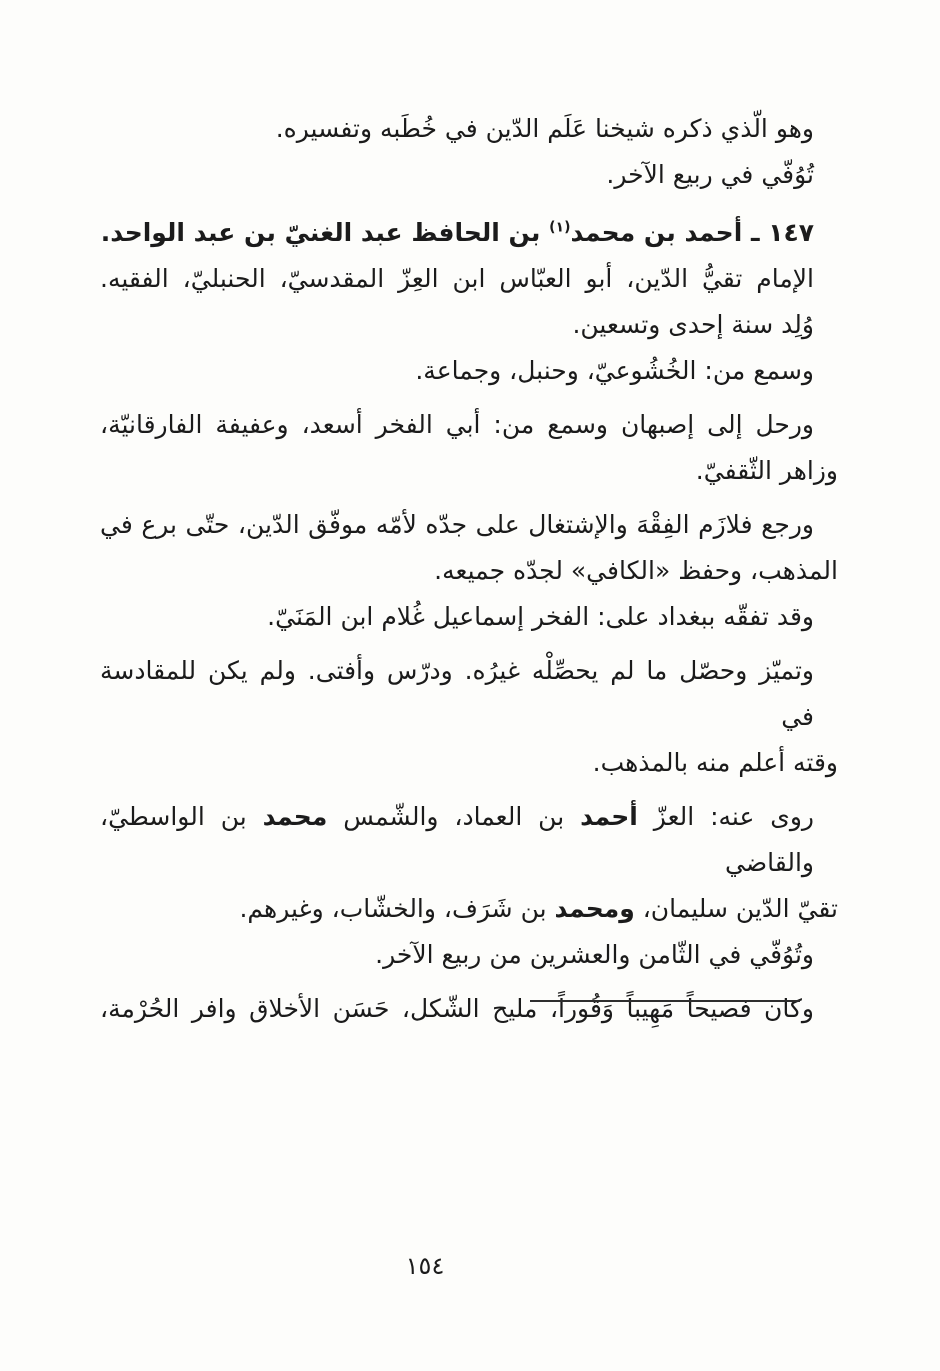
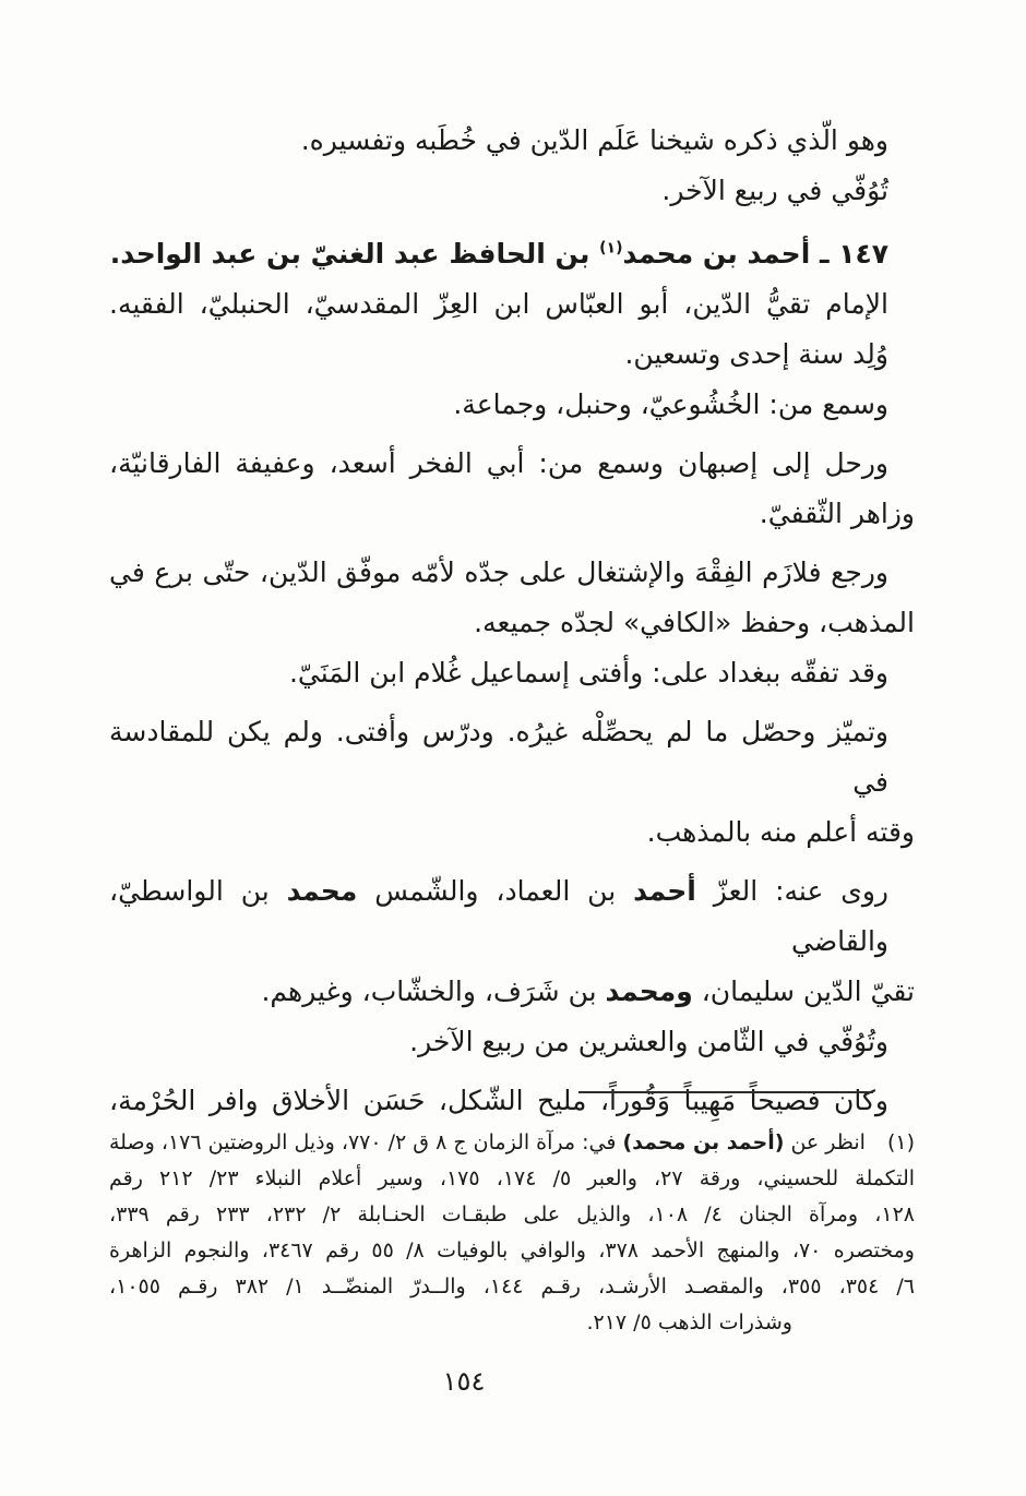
  وهو الّذي ذكره شيخنا عَلَم الدّين في خُطَبه وتفسيره.
  تُوُفّي في ربيع الآخر.
  ١٤٧ ـ أحمد بن محمد(١) بن الحافظ عبد الغنيّ بن عبد الواحد.
  الإمام تقيُّ الدّين، أبو العبّاس ابن العِزّ المقدسيّ، الحنبليّ، الفقيه.
  وُلِد سنة إحدى وتسعين.
  وسمع من: الخُشُوعيّ، وحنبل، وجماعة.
  ورحل إلى إصبهان وسمع من: أبي الفخر أسعد، وعفيفة الفارقانيّة،
  وزاهر الثّقفيّ.
  ورجع فلازَم الفِقْهَ والإشتغال على جدّه لأمّه موفّق الدّين، حتّى برع في
  المذهب، وحفظ «الكافي» لجدّه جميعه.
- وقد تفقّه ببغداد على: الفخر إسماعيل غُلام ابن المَنَيّ.
+ وقد تفقّه ببغداد على: وأفتى إسماعيل غُلام ابن المَنَيّ.
  وتميّز وحصّل ما لم يحصِّلْه غيرُه. ودرّس وأفتى. ولم يكن للمقادسة في
  وقته أعلم منه بالمذهب.
  روى عنه: العزّ أحمد بن العماد، والشّمس محمد بن الواسطيّ، والقاضي
  تقيّ الدّين سليمان، ومحمد بن شَرَف، والخشّاب، وغيرهم.
  وتُوُفّي في الثّامن والعشرين من ربيع الآخر.
  وكان فصيحاً مَهِيباً وَقُوراً، مليح الشّكل، حَسَن الأخلاق وافر الحُرْمة،
+ (١)انظر عن (أحمد بن محمد) في: مرآة الزمان ج ٨ ق ٢/ ٧٧٠، وذيل الروضتين ١٧٦، وصلة
+ التكملة للحسيني، ورقة ٢٧، والعبر ٥/ ١٧٤، ١٧٥، وسير أعلام النبلاء ٢٣/ ٢١٢ رقم
+ ١٢٨، ومرآة الجنان ٤/ ١٠٨، والذيل على طبقـات الحنـابلة ٢/ ٢٣٢، ٢٣٣ رقم ٣٣٩،
+ ومختصره ٧٠، والمنهج الأحمد ٣٧٨، والوافي بالوفيات ٨/ ٥٥ رقم ٣٤٦٧، والنجوم الزاهرة
+ ٦/ ٣٥٤، ٣٥٥، والمقصـد الأرشـد، رقـم ١٤٤، والــدرّ المنضّــد ١/ ٣٨٢ رقـم ١٠٥٥،
+ وشذرات الذهب ٥/ ٢١٧.
  ١٥٤
